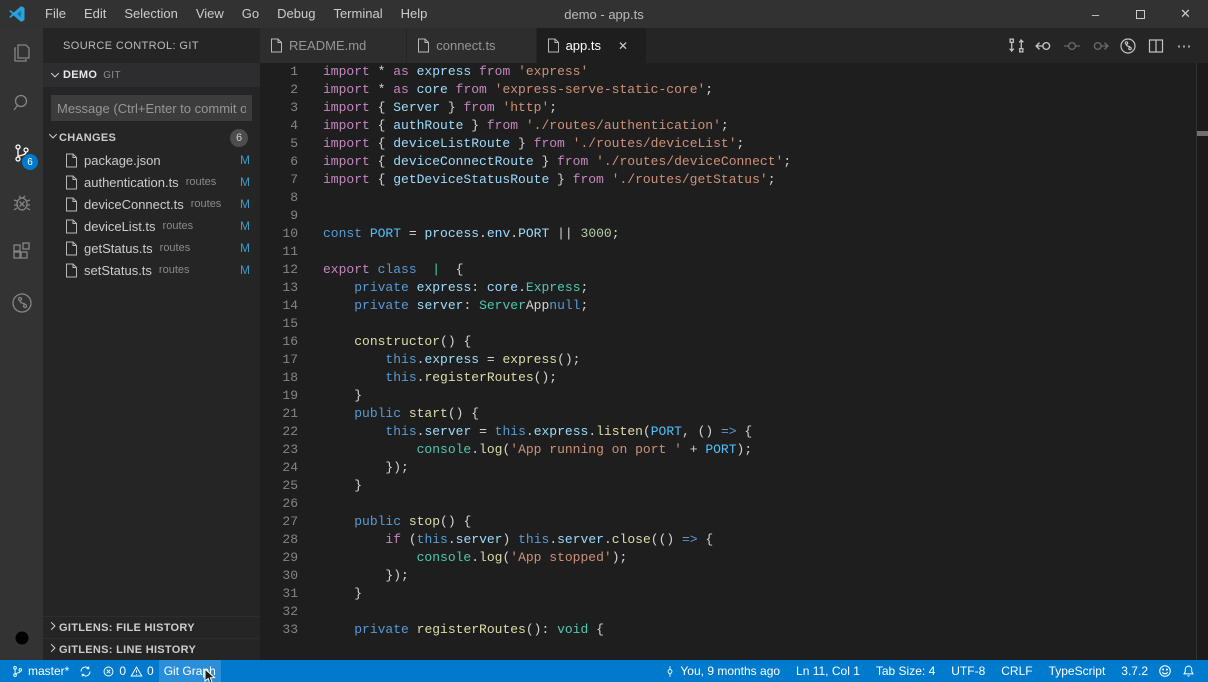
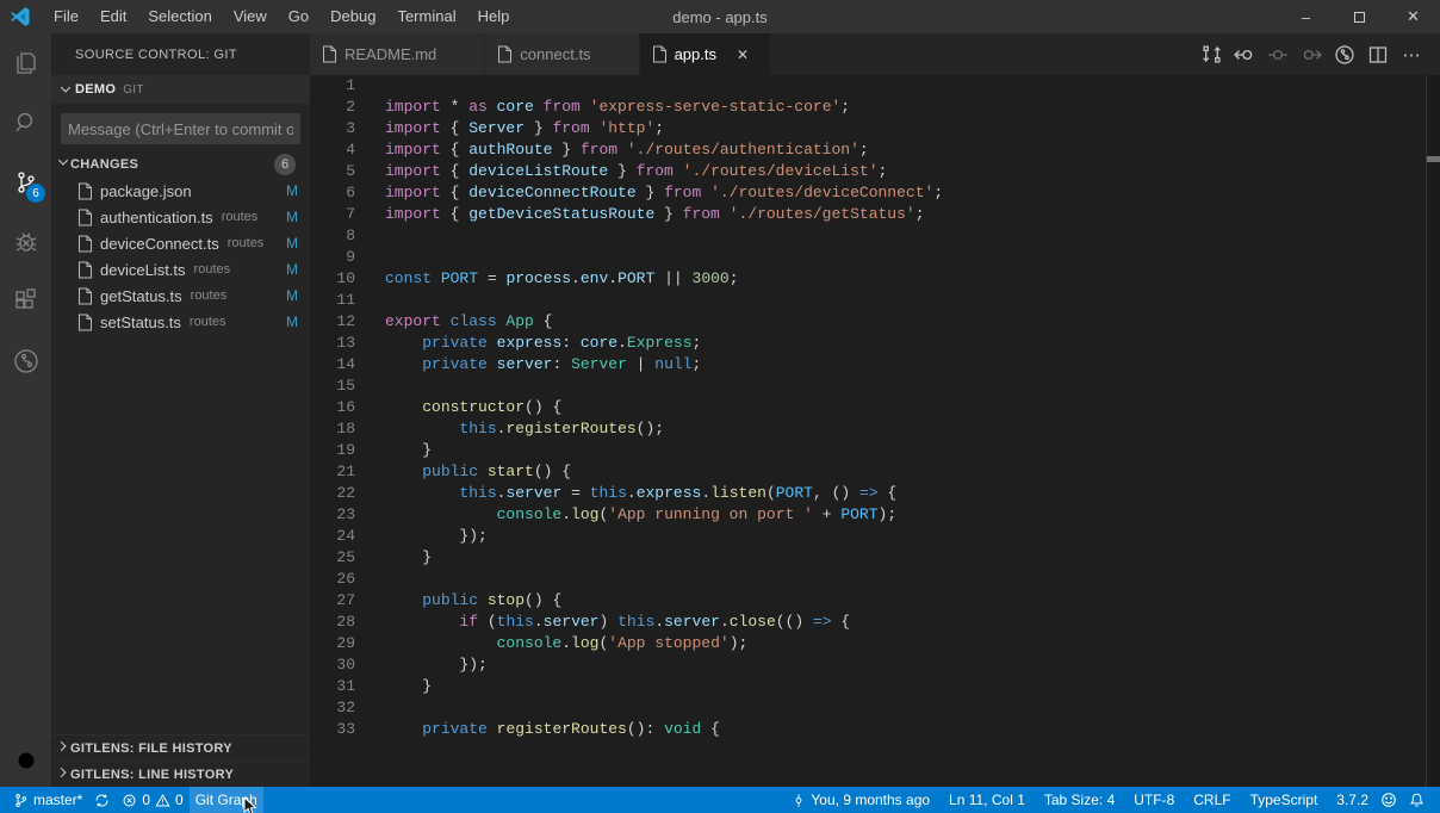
  File
  Edit
  Selection
  View
  Go
  Debug
  Terminal
  Help
  demo - app.ts
  –
  ✕
  6
  SOURCE CONTROL: GIT
  DEMO
  GIT
  Message (Ctrl+Enter to commit o
  CHANGES
  6
  package.json
  M
  authentication.ts
  routes
  M
  deviceConnect.ts
  routes
  M
  deviceList.ts
  routes
  M
  getStatus.ts
  routes
  M
  setStatus.ts
  routes
  M
  GITLENS: FILE HISTORY
  GITLENS: LINE HISTORY
  README.md
  connect.ts
  app.ts
  ✕
  ⋯
  1
- import * as express from 'express'
  2
  import * as core from 'express-serve-static-core';
  3
  import { Server } from 'http';
  4
  import { authRoute } from './routes/authentication';
  5
  import { deviceListRoute } from './routes/deviceList';
  6
  import { deviceConnectRoute } from './routes/deviceConnect';
  7
  import { getDeviceStatusRoute } from './routes/getStatus';
  8
  9
  10
  const PORT = process.env.PORT || 3000;
  11
  12
- export class | {
+ export class App {
  13
  private express: core.Express;
  14
- private server: ServerAppnull;
+ private server: Server | null;
  15
  16
  constructor() {
- 17
- this.express = express();
  18
  this.registerRoutes();
  19
  }
  21
  public start() {
  22
  this.server = this.express.listen(PORT, () => {
  23
  console.log('App running on port ' + PORT);
  24
  });
  25
  }
  26
  27
  public stop() {
  28
  if (this.server) this.server.close(() => {
  29
  console.log('App stopped');
  30
  });
  31
  }
  32
  33
  private registerRoutes(): void {
  master*
  0
  0
  Git Grah
  You, 9 months ago
  Ln 11, Col 1
  Tab Size: 4
  UTF-8
  CRLF
  TypeScript
  3.7.2
